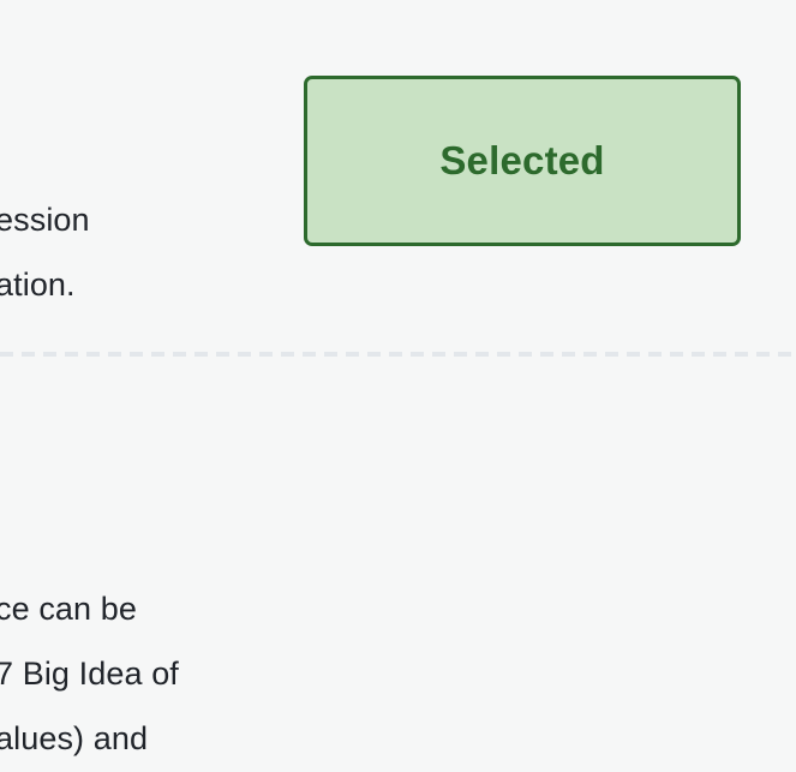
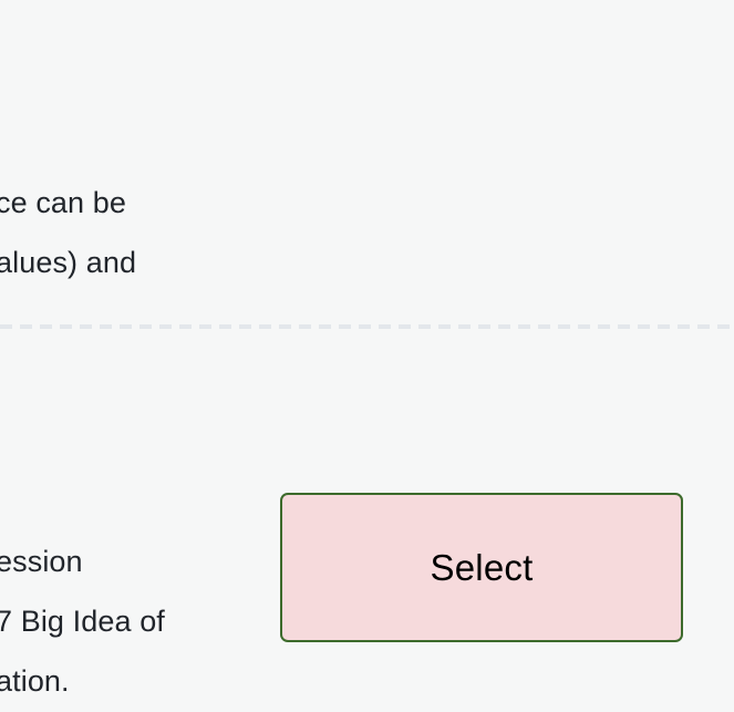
- ession
+ ce can be
- ation.
+ alues) and
- Selected
- ce can be
+ ession
  7 Big Idea of
- alues) and
+ ation.
+ Select
